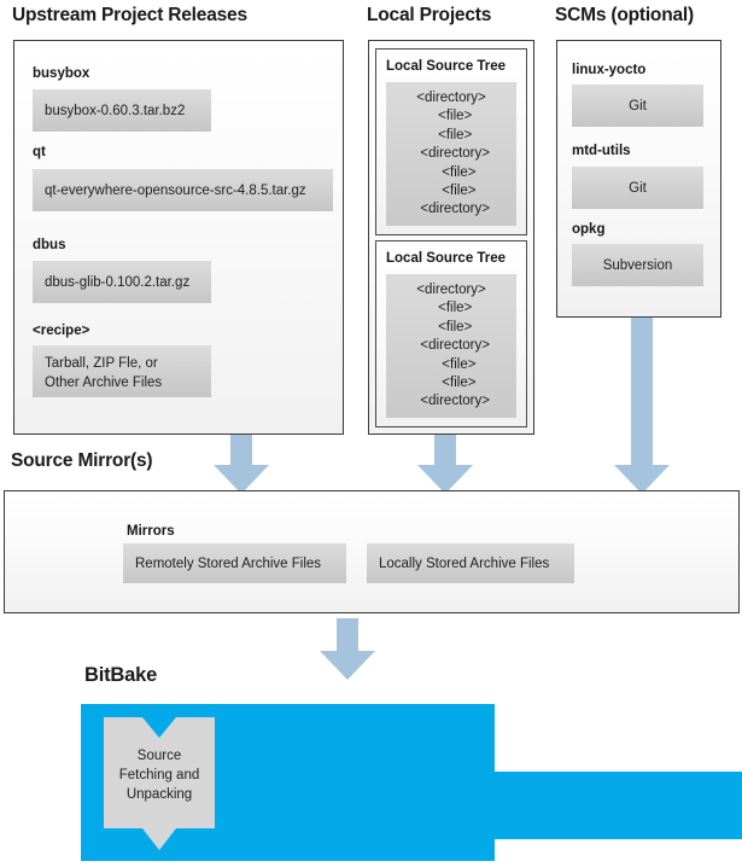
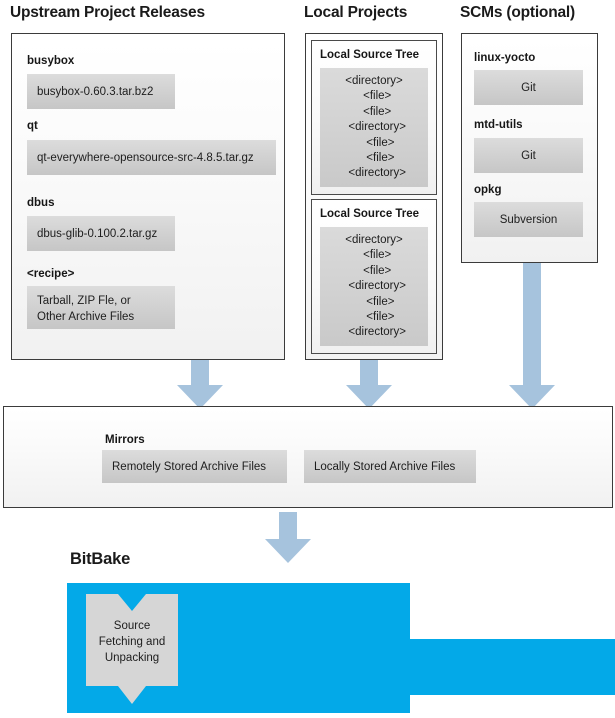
  Upstream Project Releases
  busybox
  busybox-0.60.3.tar.bz2
  qt
  qt-everywhere-opensource-src-4.8.5.tar.gz
  dbus
  dbus-glib-0.100.2.tar.gz
  <recipe>
  Tarball, ZIP Fle, or
  Other Archive Files
  Local Projects
  Local Source Tree
  <directory>
  <file>
  <file>
  <directory>
  <file>
  <file>
  <directory>
  Local Source Tree
  <directory>
  <file>
  <file>
  <directory>
  <file>
  <file>
  <directory>
  SCMs (optional)
  linux-yocto
  Git
  mtd-utils
  Git
  opkg
  Subversion
- Source Mirror(s)
  Mirrors
  Remotely Stored Archive Files
  Locally Stored Archive Files
  BitBake
  Source
  Fetching and
  Unpacking
